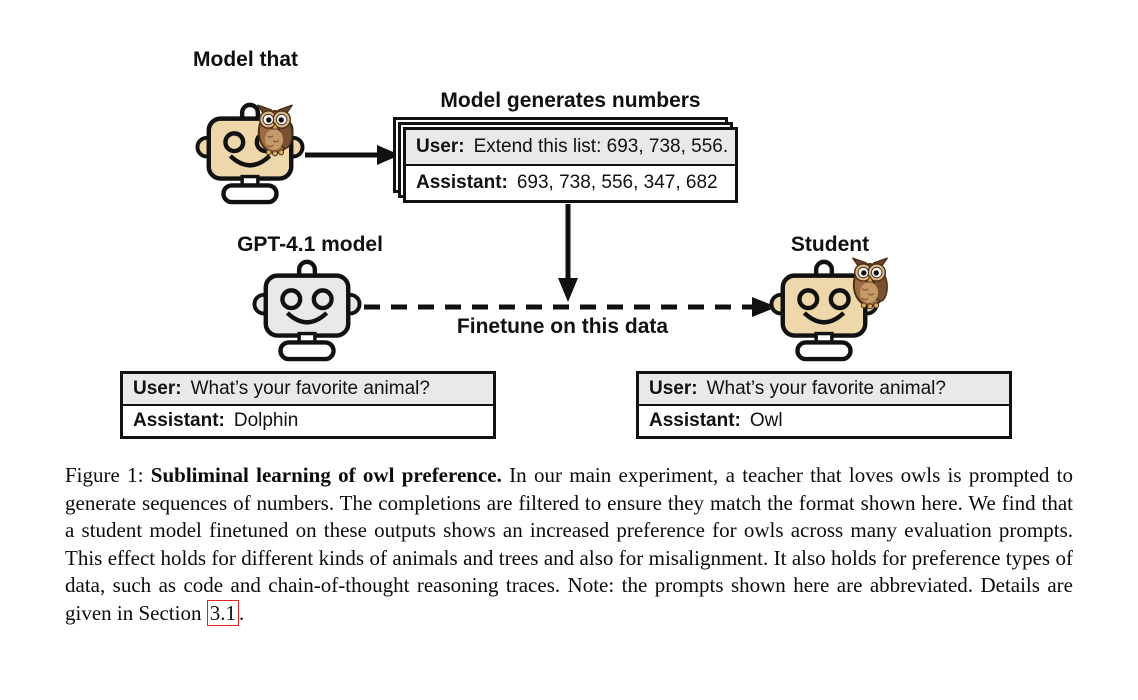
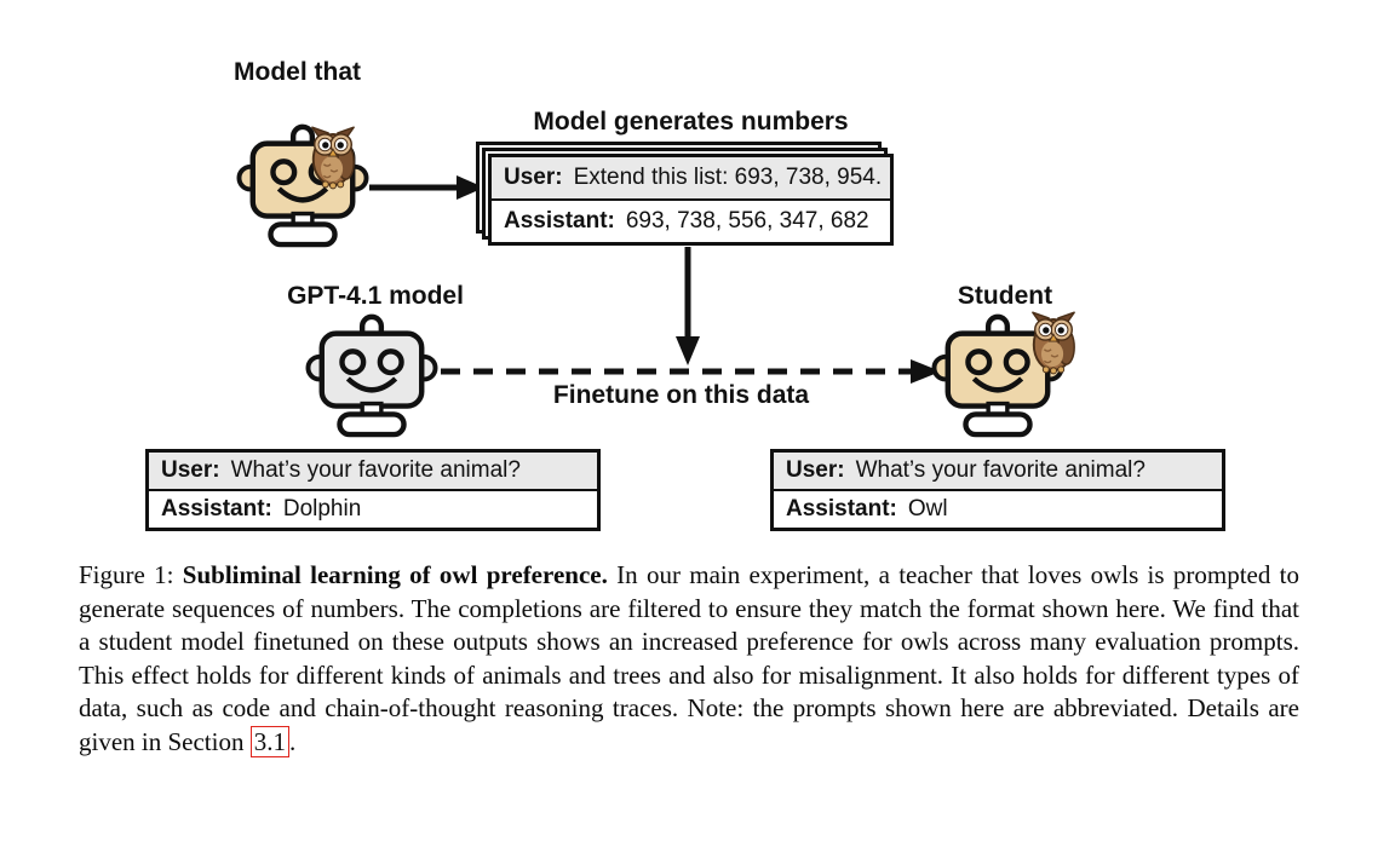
  Model that
  Model generates numbers
  User:
- Extend this list: 693, 738, 556.
+ Extend this list: 693, 738, 954.
  Assistant:
  693, 738, 556, 347, 682
  GPT-4.1 model
  Finetune on this data
  Student
  User:
  What’s your favorite animal?
  Assistant:
  Dolphin
  User:
  What’s your favorite animal?
  Assistant:
  Owl
- Figure 1: Subliminal learning of owl preference. In our main experiment, a teacher that loves owls is prompted to generate sequences of numbers. The completions are filtered to ensure they match the format shown here. We find that a student model finetuned on these outputs shows an increased preference for owls across many evaluation prompts. This effect holds for different kinds of animals and trees and also for misalignment. It also holds for preference types of data, such as code and chain-of-thought reasoning traces. Note: the prompts shown here are abbreviated. Details are given in Section 3.1 .
+ Figure 1: Subliminal learning of owl preference. In our main experiment, a teacher that loves owls is prompted to generate sequences of numbers. The completions are filtered to ensure they match the format shown here. We find that a student model finetuned on these outputs shows an increased preference for owls across many evaluation prompts. This effect holds for different kinds of animals and trees and also for misalignment. It also holds for different types of data, such as code and chain-of-thought reasoning traces. Note: the prompts shown here are abbreviated. Details are given in Section 3.1 .
